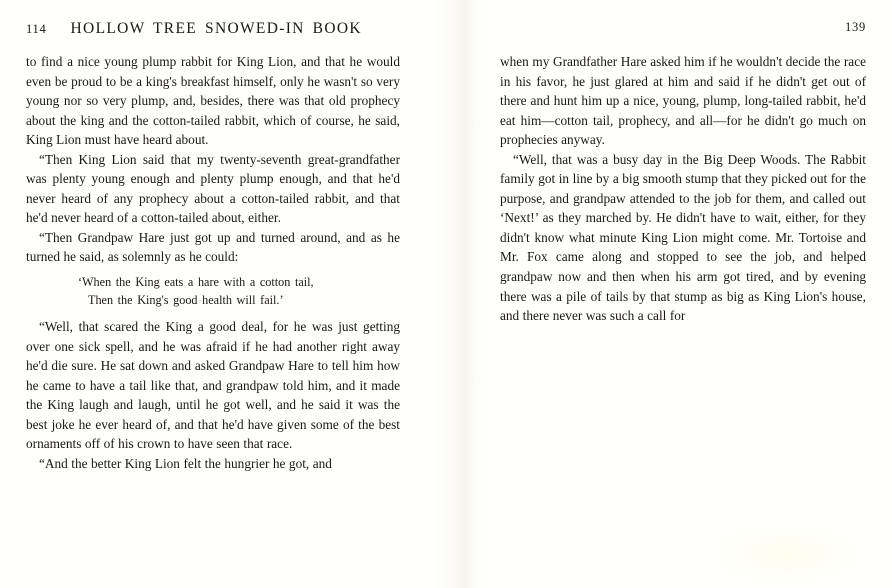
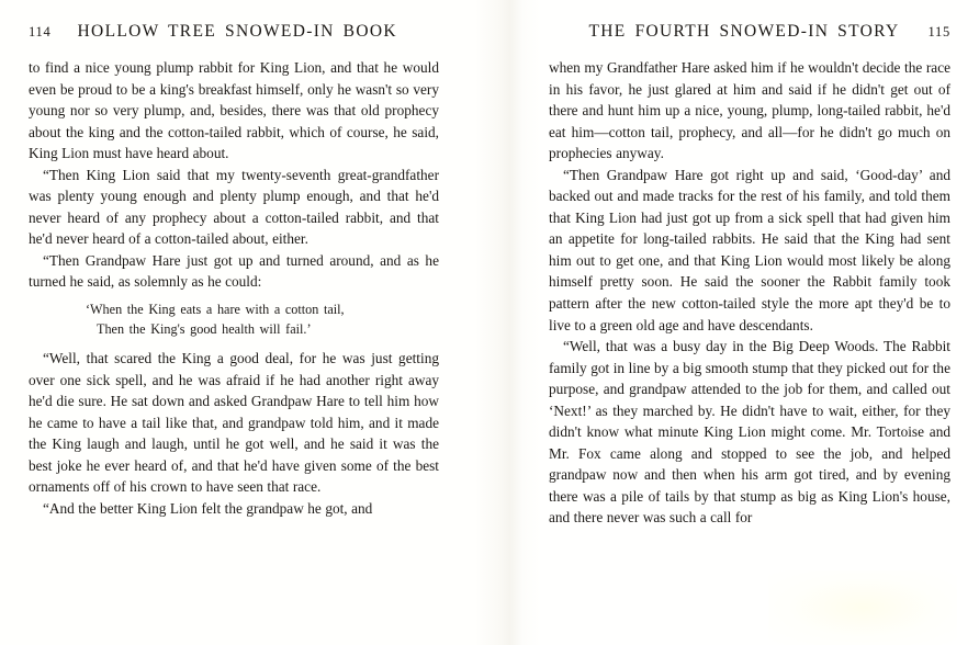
  114
  HOLLOW TREE SNOWED-IN BOOK
  to find a nice young plump rabbit for King Lion, and that he would even be proud to be a king's breakfast himself, only he wasn't so very young nor so very plump, and, besides, there was that old prophecy about the king and the cotton-tailed rabbit, which of course, he said, King Lion must have heard about.
  “Then King Lion said that my twenty-seventh great-grandfather was plenty young enough and plenty plump enough, and that he'd never heard of any prophecy about a cotton-tailed rabbit, and that he'd never heard of a cotton-tailed about, either.
  “Then Grandpaw Hare just got up and turned around, and as he turned he said, as solemnly as he could:
  ‘When the King eats a hare with a cotton tail,
  Then the King's good health will fail.’
  “Well, that scared the King a good deal, for he was just getting over one sick spell, and he was afraid if he had another right away he'd die sure. He sat down and asked Grandpaw Hare to tell him how he came to have a tail like that, and grandpaw told him, and it made the King laugh and laugh, until he got well, and he said it was the best joke he ever heard of, and that he'd have given some of the best ornaments off of his crown to have seen that race.
- “And the better King Lion felt the hungrier he got, and
+ “And the better King Lion felt the grandpaw he got, and
+ THE FOURTH SNOWED-IN STORY
- 139
+ 115
  when my Grandfather Hare asked him if he wouldn't decide the race in his favor, he just glared at him and said if he didn't get out of there and hunt him up a nice, young, plump, long-tailed rabbit, he'd eat him—cotton tail, prophecy, and all—for he didn't go much on prophecies anyway.
+ “Then Grandpaw Hare got right up and said, ‘Good-day’ and backed out and made tracks for the rest of his family, and told them that King Lion had just got up from a sick spell that had given him an appetite for long-tailed rabbits. He said that the King had sent him out to get one, and that King Lion would most likely be along himself pretty soon. He said the sooner the Rabbit family took pattern after the new cotton-tailed style the more apt they'd be to live to a green old age and have descendants.
  “Well, that was a busy day in the Big Deep Woods. The Rabbit family got in line by a big smooth stump that they picked out for the purpose, and grandpaw attended to the job for them, and called out ‘Next!’ as they marched by. He didn't have to wait, either, for they didn't know what minute King Lion might come. Mr. Tortoise and Mr. Fox came along and stopped to see the job, and helped grandpaw now and then when his arm got tired, and by evening there was a pile of tails by that stump as big as King Lion's house, and there never was such a call for
